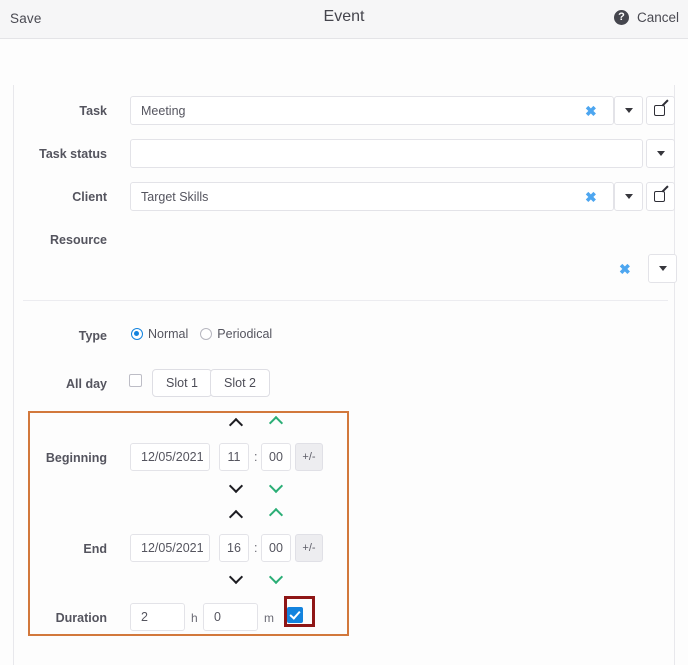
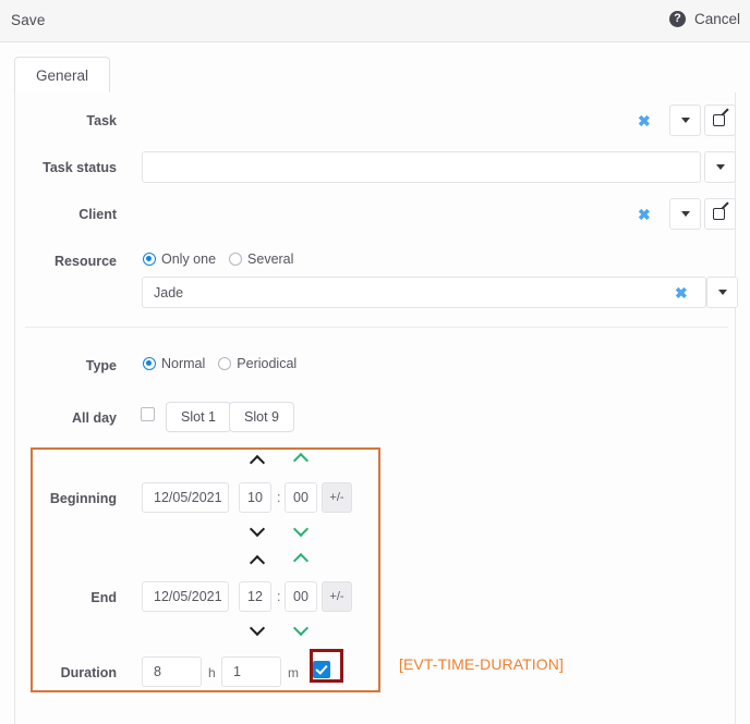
  Save
- Event
  ?
  Cancel
+ General
  Task
- Meeting
  ✖
  Task status
  Client
- Target Skills
  ✖
  Resource
+ Only one
+ Several
+ Jade
  ✖
  Type
  Normal
  Periodical
  All day
  Slot 1
- Slot 2
+ Slot 9
  Beginning
  12/05/2021
- 11
+ 10
  :
  00
  +/-
  End
  12/05/2021
- 16
+ 12
  :
  00
  +/-
  Duration
- 2
+ 8
  h
- 0
+ 1
  m
+ [EVT-TIME-DURATION]
